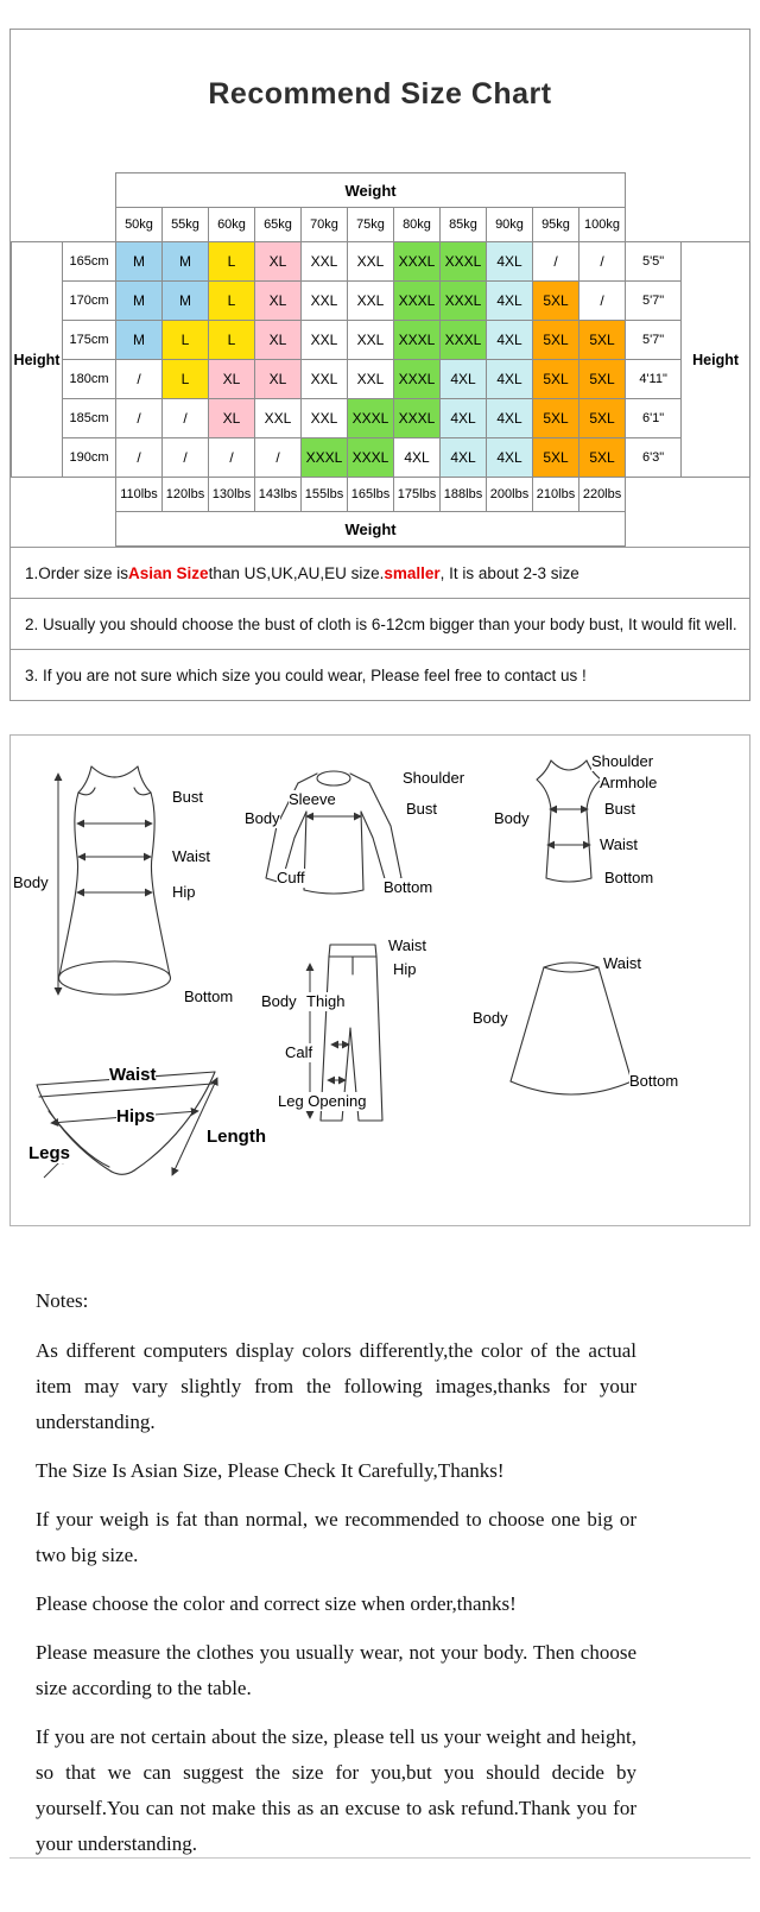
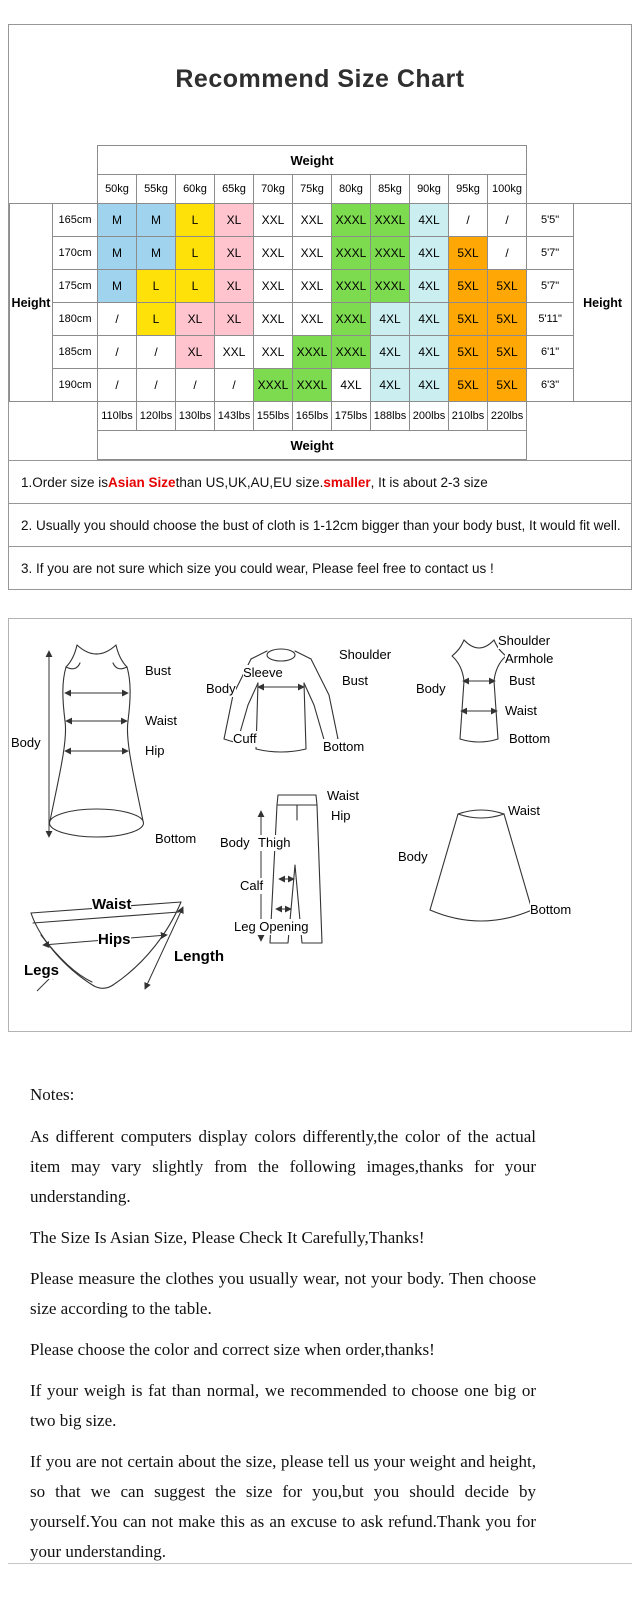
  Recommend Size Chart
  	Weight
  	50kg	55kg	60kg	65kg	70kg	75kg	80kg	85kg	90kg	95kg	100kg
  Height	165cm	M	M	L	XL	XXL	XXL	XXXL	XXXL	4XL	/	/	5'5"	Height
  170cm	M	M	L	XL	XXL	XXL	XXXL	XXXL	4XL	5XL	/	5'7"
  175cm	M	L	L	XL	XXL	XXL	XXXL	XXXL	4XL	5XL	5XL	5'7"
- 180cm	/	L	XL	XL	XXL	XXL	XXXL	4XL	4XL	5XL	5XL	4'11"
+ 180cm	/	L	XL	XL	XXL	XXL	XXXL	4XL	4XL	5XL	5XL	5'11"
  185cm	/	/	XL	XXL	XXL	XXXL	XXXL	4XL	4XL	5XL	5XL	6'1"
  190cm	/	/	/	/	XXXL	XXXL	4XL	4XL	4XL	5XL	5XL	6'3"
  	110lbs	120lbs	130lbs	143lbs	155lbs	165lbs	175lbs	188lbs	200lbs	210lbs	220lbs
  	Weight
  1.Order size is
  Asian Size
  than US,UK,AU,EU size.
  smaller
  , It is about 2-3 size
- 2. Usually you should choose the bust of cloth is 6-12cm bigger than your body bust, It would fit well.
+ 2. Usually you should choose the bust of cloth is 1-12cm bigger than your body bust, It would fit well.
  3. If you are not sure which size you could wear, Please feel free to contact us !
  Bust
  Waist
  Hip
  Body
  Bottom
  Shoulder
  Sleeve
  Body
  Bust
  Cuff
  Bottom
  Shoulder
  Armhole
  Body
  Bust
  Waist
  Bottom
  Waist
  Hip
  Body
  Thigh
  Calf
  Leg Opening
  Waist
  Body
  Bottom
  Waist
  Hips
  Legs
  Length
  Notes:
  As different computers display colors differently,the color of the actual item may vary slightly from the following images,thanks for your understanding.
  The Size Is Asian Size, Please Check It Carefully,Thanks!
- If your weigh is fat than normal, we recommended to choose one big or two big size.
+ Please measure the clothes you usually wear, not your body. Then choose size according to the table.
  Please choose the color and correct size when order,thanks!
- Please measure the clothes you usually wear, not your body. Then choose size according to the table.
+ If your weigh is fat than normal, we recommended to choose one big or two big size.
  If you are not certain about the size, please tell us your weight and height, so that we can suggest the size for you,but you should decide by yourself.You can not make this as an excuse to ask refund.Thank you for your understanding.
